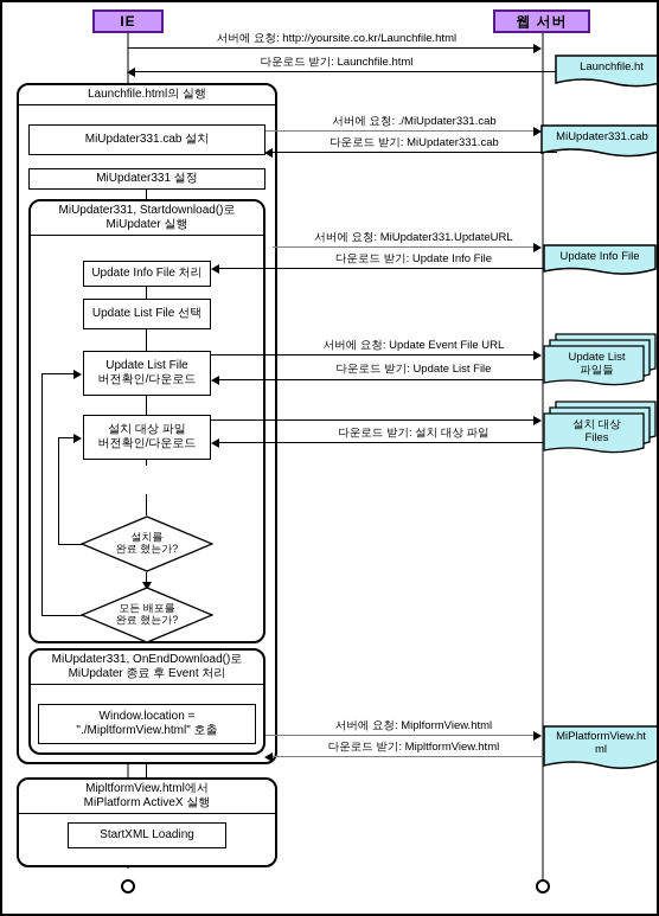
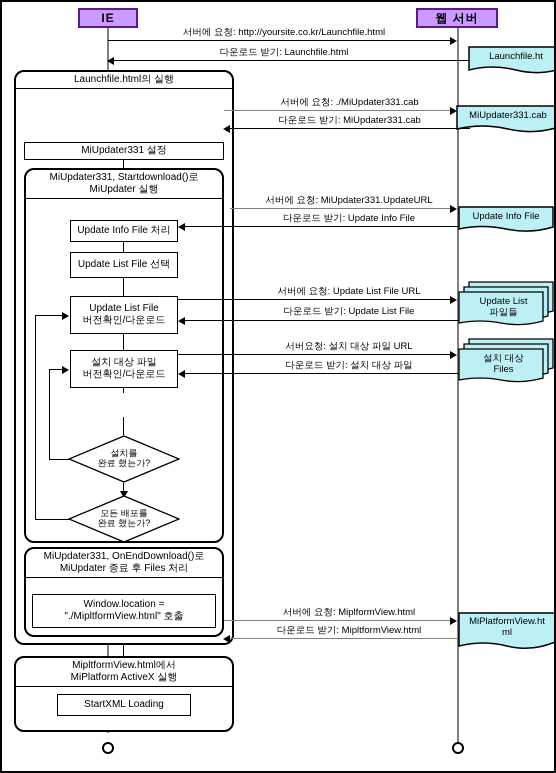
  IE
  웹 서버
  서버에 요청: http://yoursite.co.kr/Launchfile.html
  다운로드 받기: Launchfile.html
  Launchfile.ht
  Launchfile.html의 실행
- MiUpdater331.cab 설치
  서버에 요청: ./MiUpdater331.cab
  다운로드 받기: MiUpdater331.cab
  MiUpdater331.cab
  MiUpdater331 설정
  MiUpdater331, Startdownload()로
  MiUpdater 실행
  Update Info File 처리
  서버에 요청: MiUpdater331.UpdateURL
  다운로드 받기: Update Info File
  Update Info File
  Update List File 선택
  Update List File
  버전확인/다운로드
- 서버에 요청: Update Event File URL
+ 서버에 요청: Update List File URL
  다운로드 받기: Update List File
  Update List
  파일들
  설치 대상 파일
  버전확인/다운로드
+ 서버요청: 설치 대상 파일 URL
  다운로드 받기: 설치 대상 파일
  설치 대상
  Files
  설치를
  완료 했는가?
  모든 배포를
  완료 했는가?
  MiUpdater331, OnEndDownload()로
- MiUpdater 종료 후 Event 처리
+ MiUpdater 종료 후 Files 처리
  Window.location =
  "./MipltformView.html" 호출
  서버에 요청: MiplformView.html
  다운로드 받기: MipltformView.html
  MiPlatformView.ht
  ml
  MipltformView.html에서
  MiPlatform ActiveX 실행
  StartXML Loading
